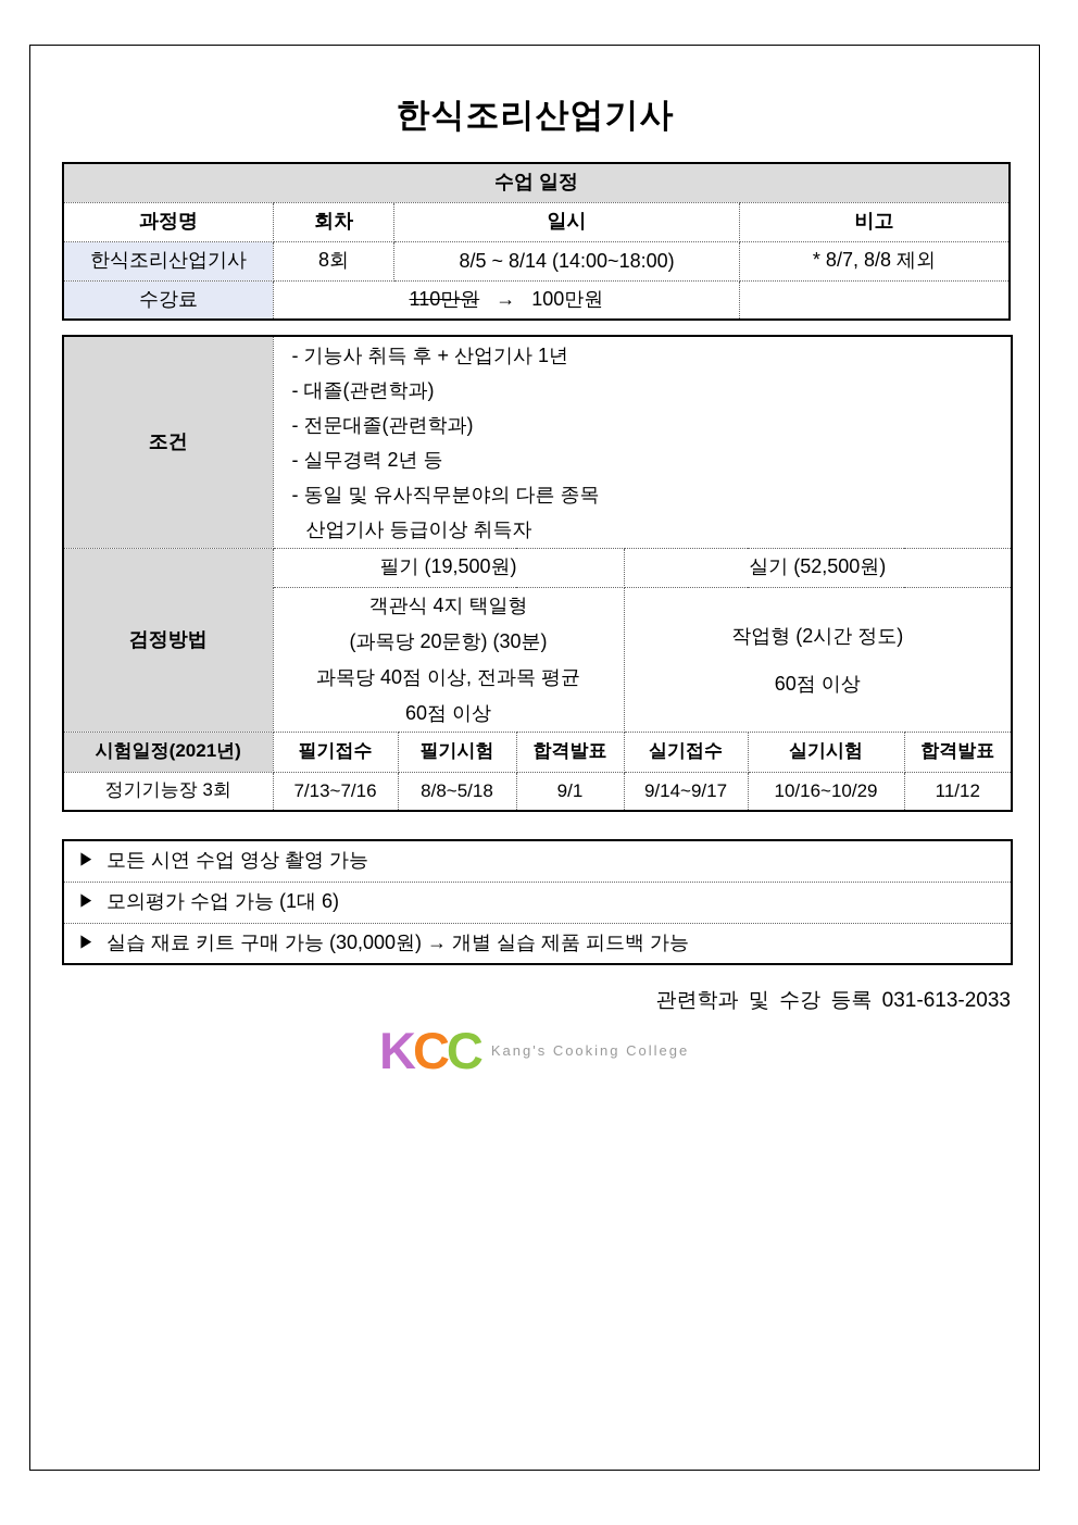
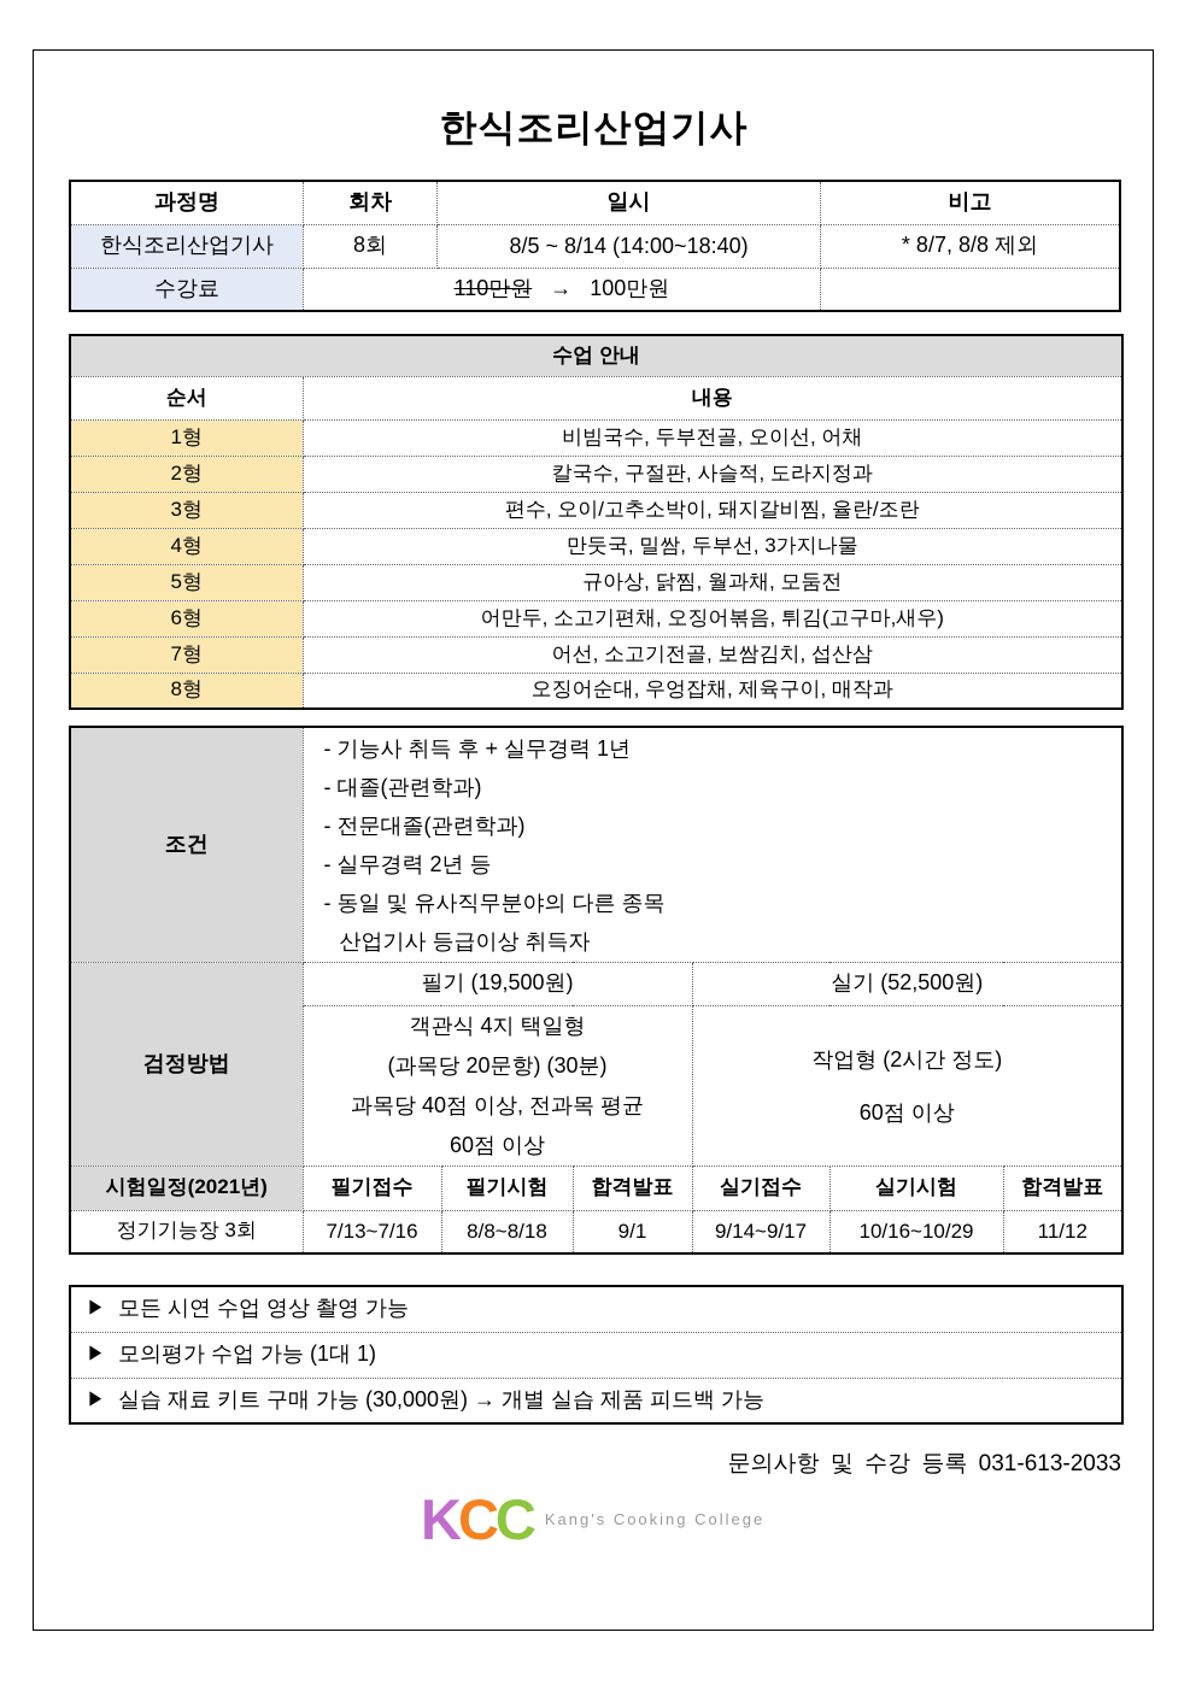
  한식조리산업기사
- 수업 일정
  과정명	회차	일시	비고
- 한식조리산업기사	8회	8/5 ~ 8/14 (14:00~18:00)	* 8/7, 8/8 제외
+ 한식조리산업기사	8회	8/5 ~ 8/14 (14:00~18:40)	* 8/7, 8/8 제외
  수강료	110만원 → 100만원
+ 수업 안내
+ 순서	내용
+ 1형	비빔국수, 두부전골, 오이선, 어채
+ 2형	칼국수, 구절판, 사슬적, 도라지정과
+ 3형	편수, 오이/고추소박이, 돼지갈비찜, 율란/조란
+ 4형	만둣국, 밀쌈, 두부선, 3가지나물
+ 5형	규아상, 닭찜, 월과채, 모둠전
+ 6형	어만두, 소고기편채, 오징어볶음, 튀김(고구마,새우)
+ 7형	어선, 소고기전골, 보쌈김치, 섭산삼
+ 8형	오징어순대, 우엉잡채, 제육구이, 매작과
- 조건	- 기능사 취득 후 + 산업기사 1년 - 대졸(관련학과) - 전문대졸(관련학과) - 실무경력 2년 등 - 동일 및 유사직무분야의 다른 종목 산업기사 등급이상 취득자
+ 조건	- 기능사 취득 후 + 실무경력 1년 - 대졸(관련학과) - 전문대졸(관련학과) - 실무경력 2년 등 - 동일 및 유사직무분야의 다른 종목 산업기사 등급이상 취득자
  검정방법	필기 (19,500원)	실기 (52,500원)
  객관식 4지 택일형 (과목당 20문항) (30분) 과목당 40점 이상, 전과목 평균 60점 이상	작업형 (2시간 정도) 60점 이상
  시험일정(2021년)	필기접수	필기시험	합격발표	실기접수	실기시험	합격발표
- 정기기능장 3회	7/13~7/16	8/8~5/18	9/1	9/14~9/17	10/16~10/29	11/12
+ 정기기능장 3회	7/13~7/16	8/8~8/18	9/1	9/14~9/17	10/16~10/29	11/12
  ▶ 모든 시연 수업 영상 촬영 가능
- ▶ 모의평가 수업 가능 (1대 6)
+ ▶ 모의평가 수업 가능 (1대 1)
  ▶ 실습 재료 키트 구매 가능 (30,000원) → 개별 실습 제품 피드백 가능
- 관련학과 및 수강 등록 031-613-2033
+ 문의사항 및 수강 등록 031-613-2033
  KCC
  Kang's Cooking College
